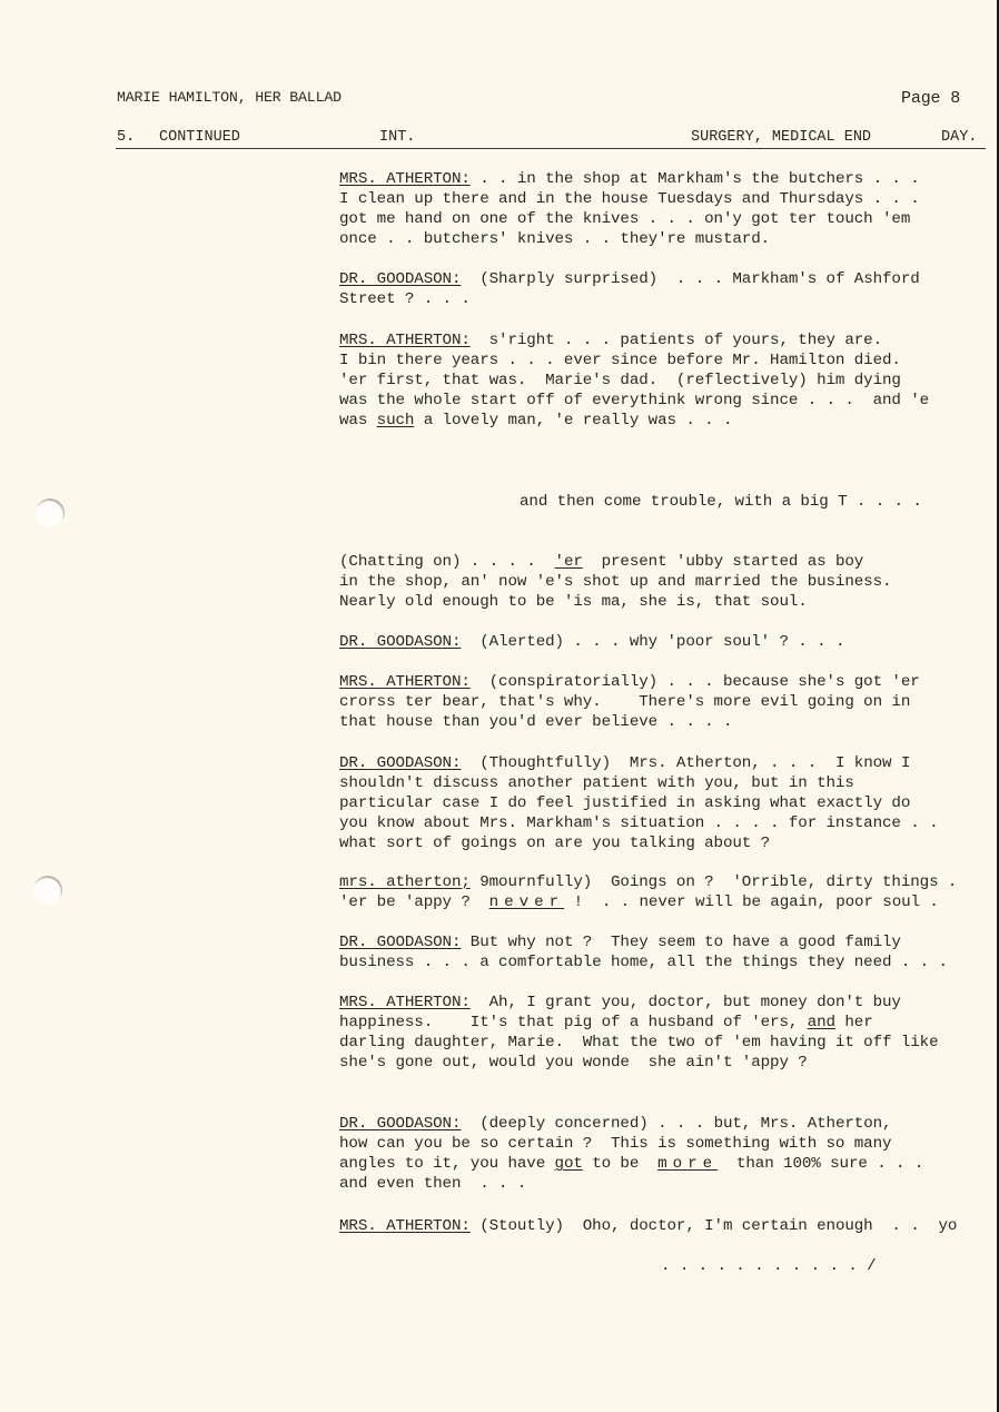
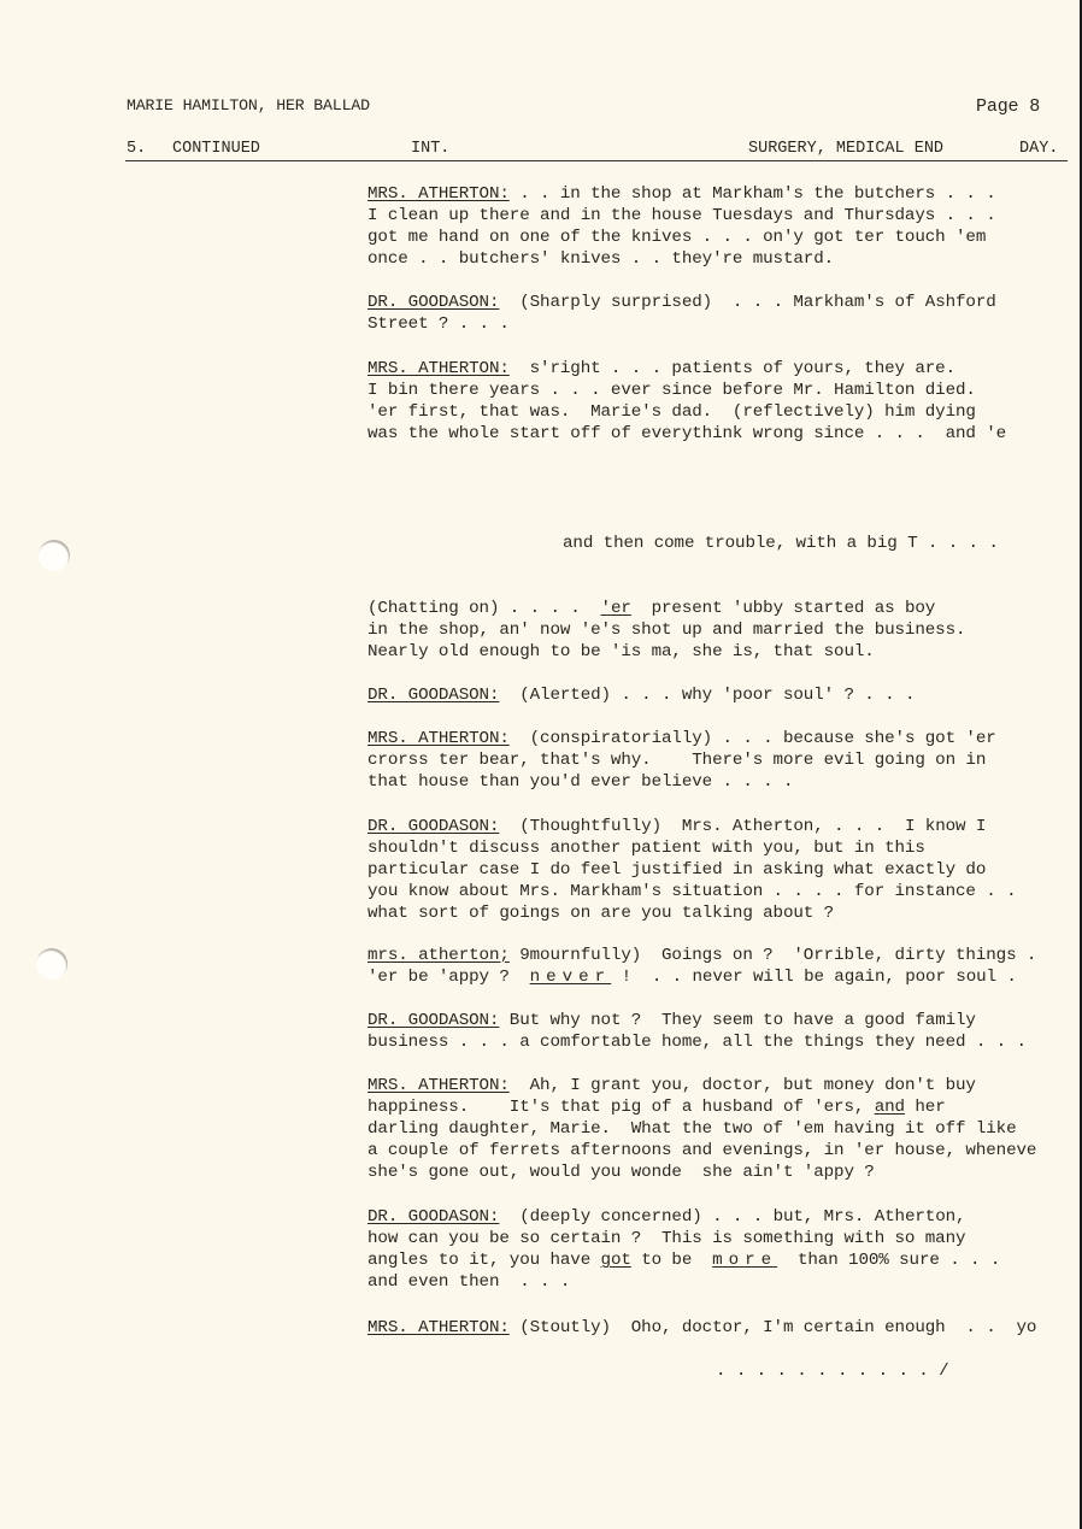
  MARIE HAMILTON, HER BALLAD
  Page 8
  5.
  CONTINUED
  INT.
  SURGERY, MEDICAL END
  DAY.
  MRS. ATHERTON: . . in the shop at Markham's the butchers . . .
  I clean up there and in the house Tuesdays and Thursdays . . .
  got me hand on one of the knives . . . on'y got ter touch 'em
  once . . butchers' knives . . they're mustard.
  DR. GOODASON: (Sharply surprised) . . . Markham's of Ashford
  Street ? . . .
  MRS. ATHERTON: s'right . . . patients of yours, they are.
  I bin there years . . . ever since before Mr. Hamilton died.
  'er first, that was. Marie's dad. (reflectively) him dying
  was the whole start off of everythink wrong since . . . and 'e
- was such a lovely man, 'e really was . . .
  and then come trouble, with a big T . . . .
  (Chatting on) . . . . 'er present 'ubby started as boy
  in the shop, an' now 'e's shot up and married the business.
  Nearly old enough to be 'is ma, she is, that soul.
  DR. GOODASON: (Alerted) . . . why 'poor soul' ? . . .
  MRS. ATHERTON: (conspiratorially) . . . because she's got 'er
  crorss ter bear, that's why. There's more evil going on in
  that house than you'd ever believe . . . .
  DR. GOODASON: (Thoughtfully) Mrs. Atherton, . . . I know I
  shouldn't discuss another patient with you, but in this
  particular case I do feel justified in asking what exactly do
  you know about Mrs. Markham's situation . . . . for instance . .
  what sort of goings on are you talking about ?
  mrs. atherton; 9mournfully) Goings on ? 'Orrible, dirty things .
  'er be 'appy ? never ! . . never will be again, poor soul .
  DR. GOODASON: But why not ? They seem to have a good family
  business . . . a comfortable home, all the things they need . . .
  MRS. ATHERTON: Ah, I grant you, doctor, but money don't buy
  happiness. It's that pig of a husband of 'ers, and her
  darling daughter, Marie. What the two of 'em having it off like
+ a couple of ferrets afternoons and evenings, in 'er house, wheneve
  she's gone out, would you wonde she ain't 'appy ?
  DR. GOODASON: (deeply concerned) . . . but, Mrs. Atherton,
  how can you be so certain ? This is something with so many
  angles to it, you have got to be more than 100% sure . . .
  and even then . . .
  MRS. ATHERTON: (Stoutly) Oho, doctor, I'm certain enough . . yo
  . . . . . . . . . . . /
